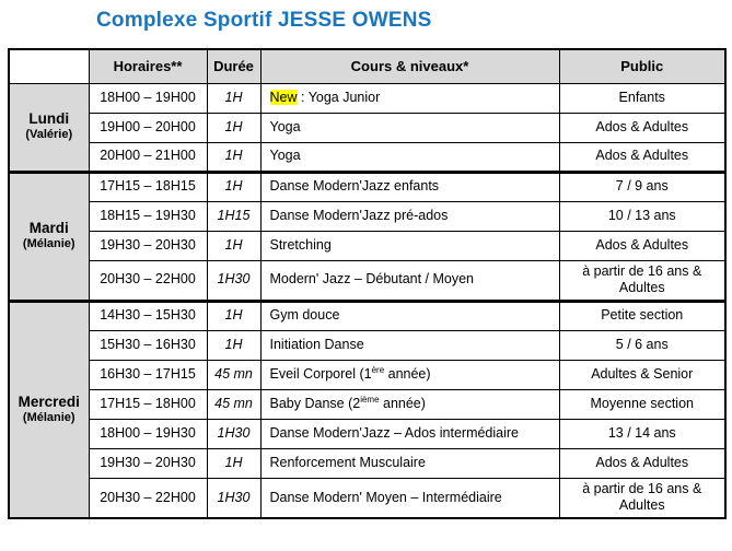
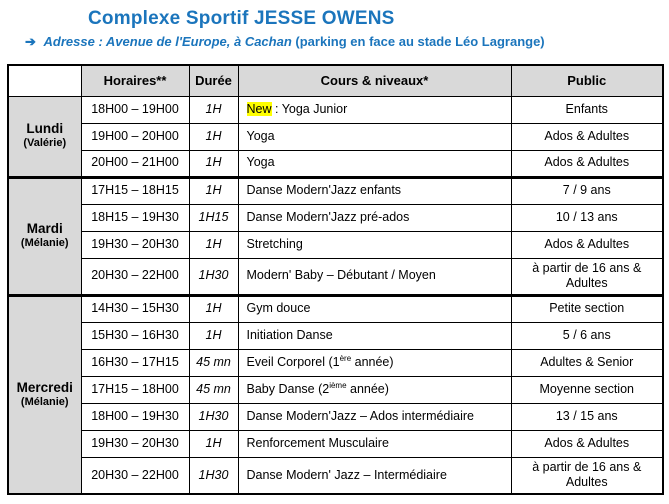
  Complexe Sportif JESSE OWENS
+ ➔ Adresse : Avenue de l'Europe, à Cachan (parking en face au stade Léo Lagrange)
  	Horaires**	Durée	Cours & niveaux*	Public
  Lundi (Valérie)	18H00 – 19H00	1H	New : Yoga Junior	Enfants
  19H00 – 20H00	1H	Yoga	Ados & Adultes
  20H00 – 21H00	1H	Yoga	Ados & Adultes
  Mardi (Mélanie)	17H15 – 18H15	1H	Danse Modern'Jazz enfants	7 / 9 ans
  18H15 – 19H30	1H15	Danse Modern'Jazz pré-ados	10 / 13 ans
  19H30 – 20H30	1H	Stretching	Ados & Adultes
- 20H30 – 22H00	1H30	Modern' Jazz – Débutant / Moyen	à partir de 16 ans & Adultes
+ 20H30 – 22H00	1H30	Modern' Baby – Débutant / Moyen	à partir de 16 ans & Adultes
  Mercredi (Mélanie)	14H30 – 15H30	1H	Gym douce	Petite section
  15H30 – 16H30	1H	Initiation Danse	5 / 6 ans
  16H30 – 17H15	45 mn	Eveil Corporel (1ère année)	Adultes & Senior
  17H15 – 18H00	45 mn	Baby Danse (2ième année)	Moyenne section
- 18H00 – 19H30	1H30	Danse Modern'Jazz – Ados intermédiaire	13 / 14 ans
+ 18H00 – 19H30	1H30	Danse Modern'Jazz – Ados intermédiaire	13 / 15 ans
  19H30 – 20H30	1H	Renforcement Musculaire	Ados & Adultes
- 20H30 – 22H00	1H30	Danse Modern' Moyen – Intermédiaire	à partir de 16 ans & Adultes
+ 20H30 – 22H00	1H30	Danse Modern' Jazz – Intermédiaire	à partir de 16 ans & Adultes
